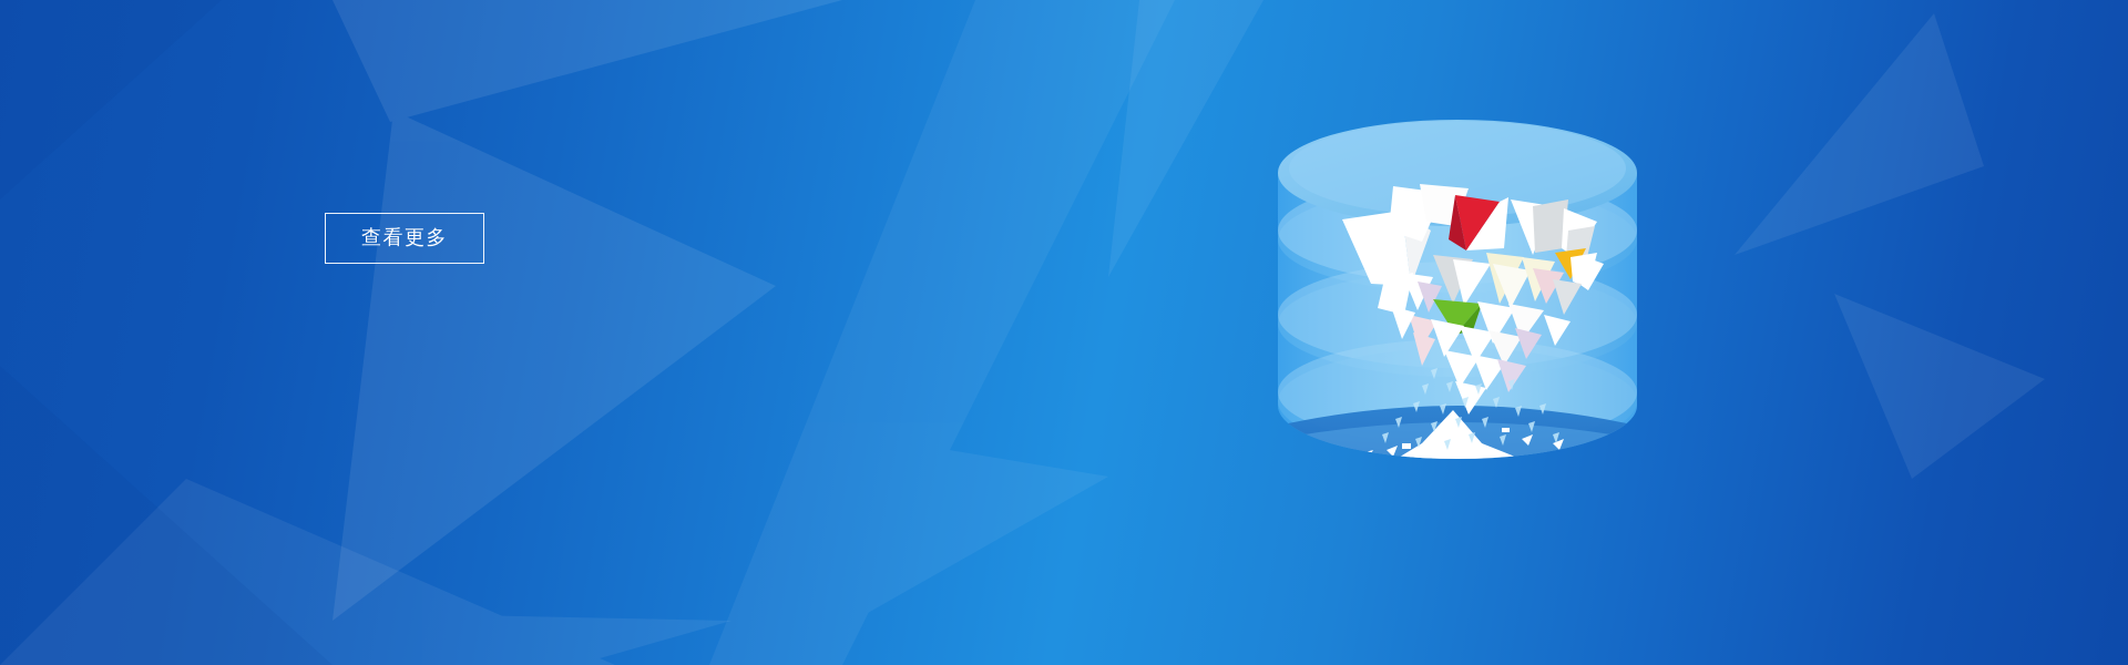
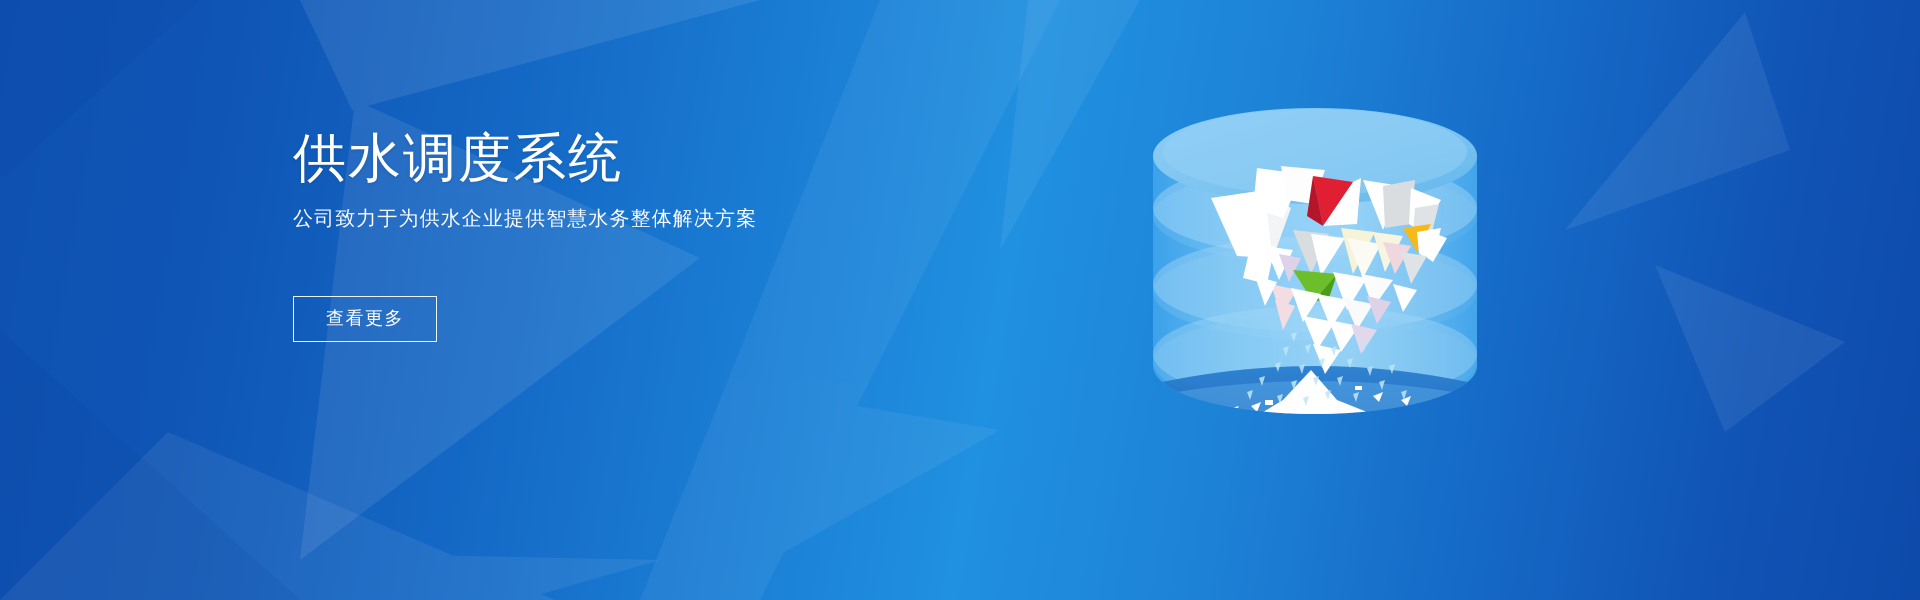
+ 供水调度系统
+ 公司致力于为供水企业提供智慧水务整体解决方案
  查看更多
